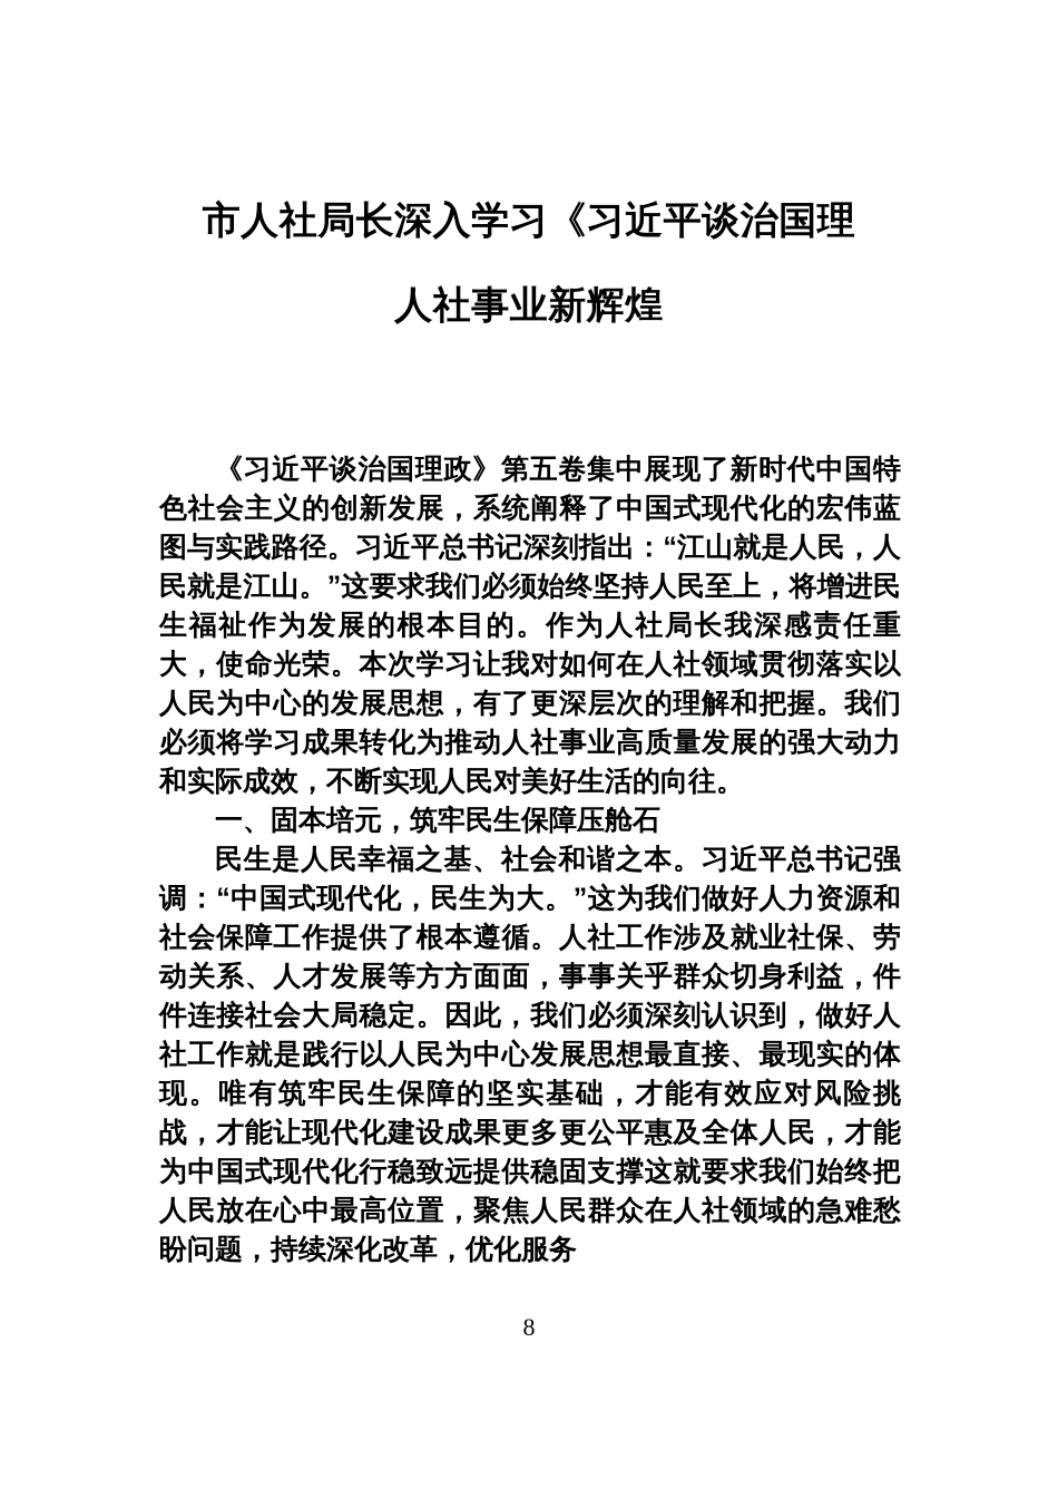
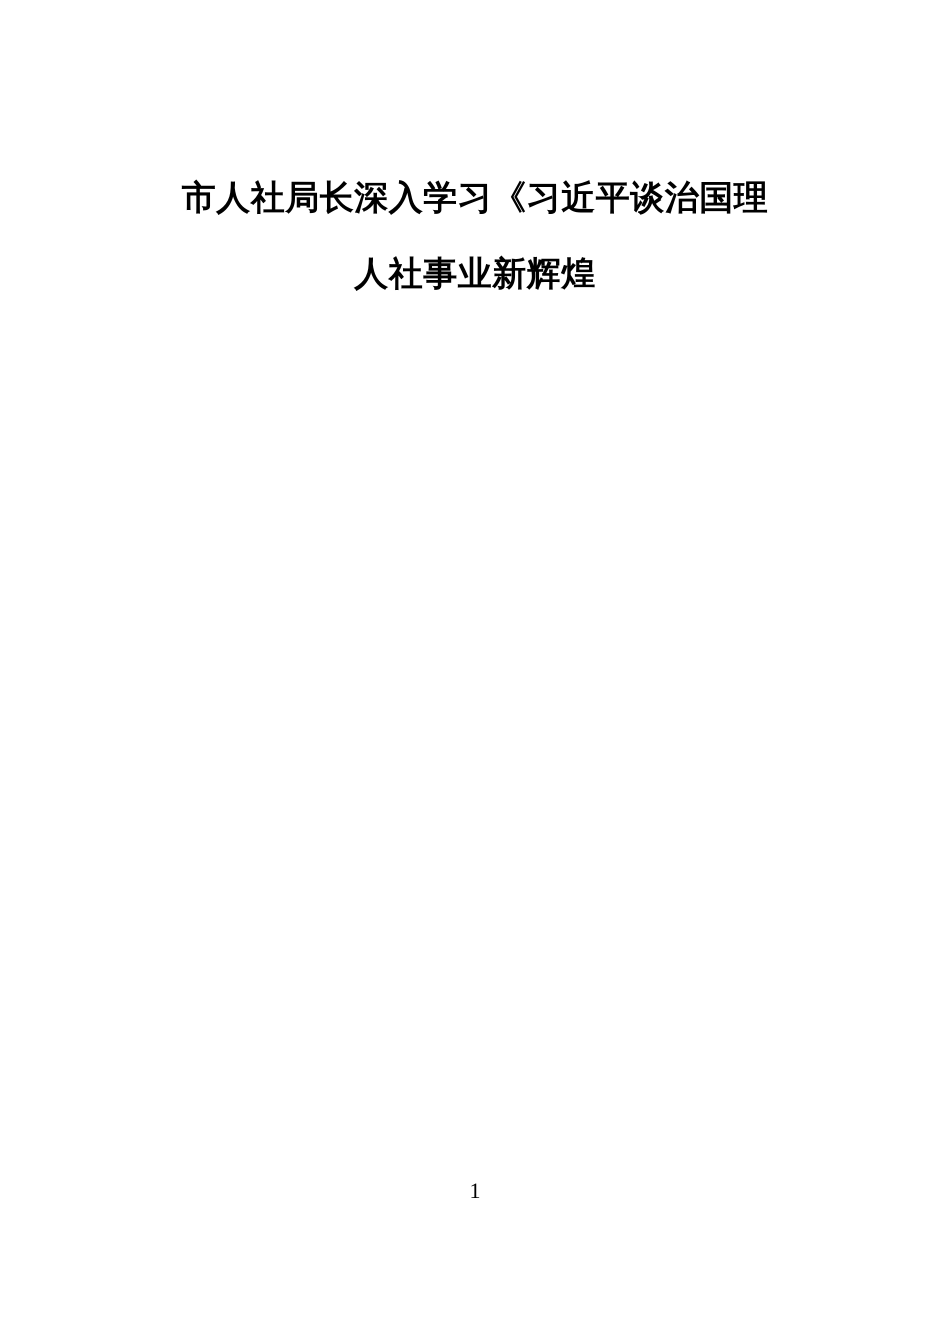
  市人社局长深入学习《习近平谈治国理
  人社事业新辉煌
- 《习近平谈治国理政》第五卷集中展现了新时代中国特色社会主义的创新发展，系统阐释了中国式现代化的宏伟蓝图与实践路径。习近平总书记深刻指出：“江山就是人民，人民就是江山。”这要求我们必须始终坚持人民至上，将增进民生福祉作为发展的根本目的。作为人社局长我深感责任重大，使命光荣。本次学习让我对如何在人社领域贯彻落实以人民为中心的发展思想，有了更深层次的理解和把握。我们必须将学习成果转化为推动人社事业高质量发展的强大动力和实际成效，不断实现人民对美好生活的向往。
- 一、固本培元，筑牢民生保障压舱石
- 民生是人民幸福之基、社会和谐之本。习近平总书记强调：“中国式现代化，民生为大。”这为我们做好人力资源和社会保障工作提供了根本遵循。人社工作涉及就业社保、劳动关系、人才发展等方方面面，事事关乎群众切身利益，件件连接社会大局稳定。因此，我们必须深刻认识到，做好人社工作就是践行以人民为中心发展思想最直接、最现实的体现。唯有筑牢民生保障的坚实基础，才能有效应对风险挑战，才能让现代化建设成果更多更公平惠及全体人民，才能为中国式现代化行稳致远提供稳固支撑这就要求我们始终把人民放在心中最高位置，聚焦人民群众在人社领域的急难愁盼问题，持续深化改革，优化服务
- 8
+ 1
